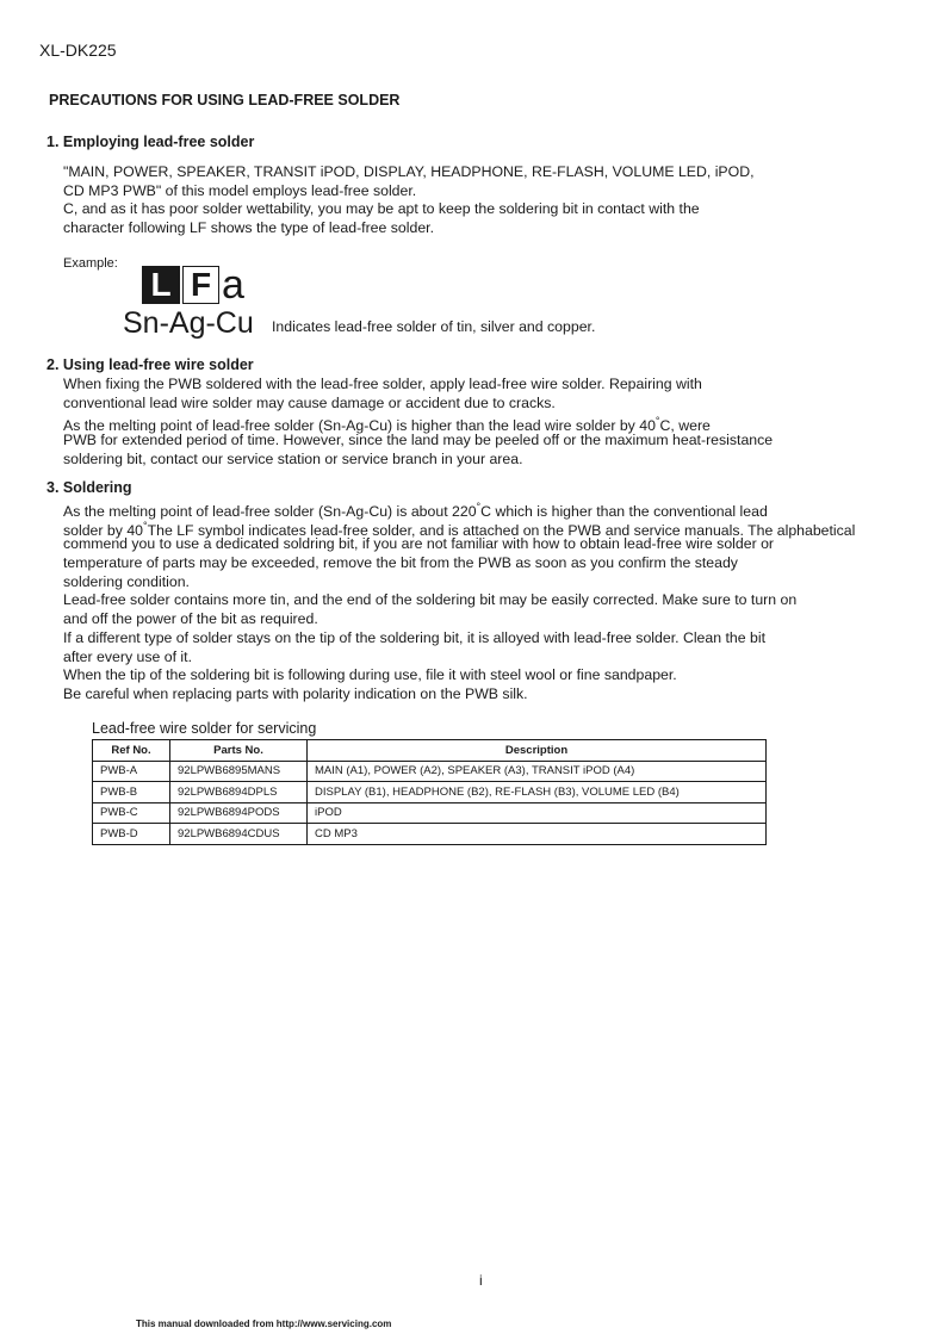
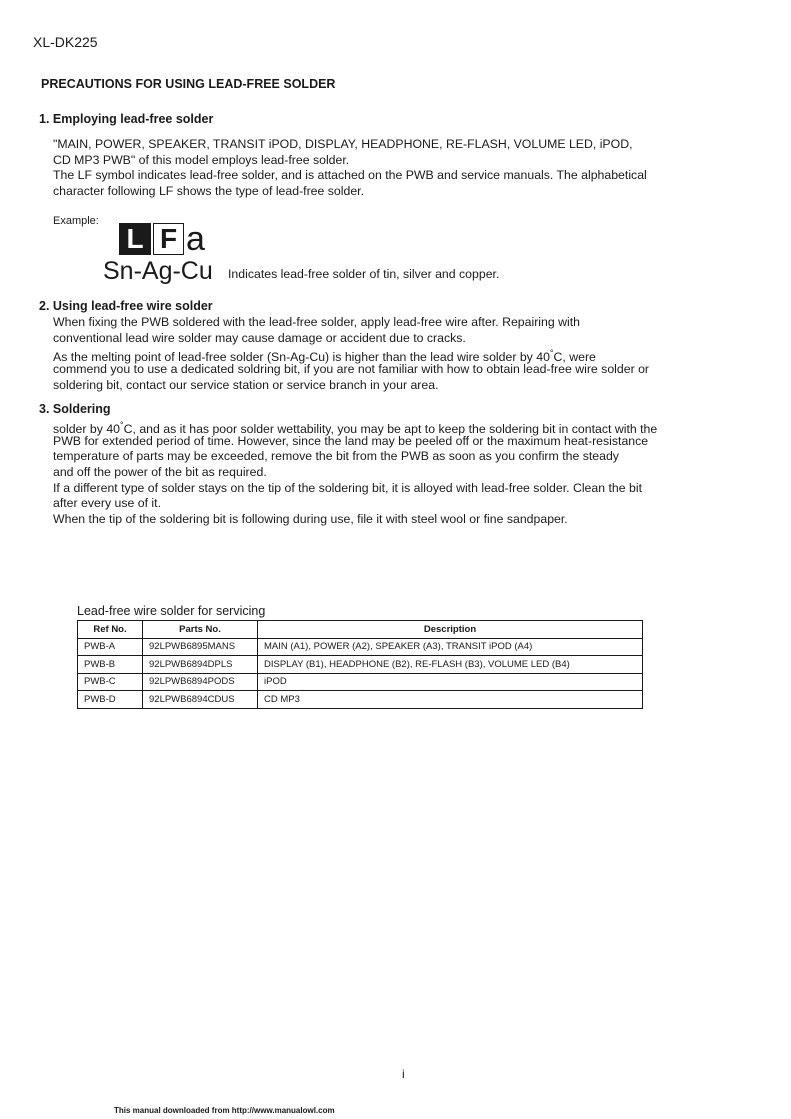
  XL-DK225
  PRECAUTIONS FOR USING LEAD-FREE SOLDER
  1. Employing lead-free solder
  "MAIN, POWER, SPEAKER, TRANSIT iPOD, DISPLAY, HEADPHONE, RE-FLASH, VOLUME LED, iPOD,
  CD MP3 PWB" of this model employs lead-free solder.
- C, and as it has poor solder wettability, you may be apt to keep the soldering bit in contact with the
+ The LF symbol indicates lead-free solder, and is attached on the PWB and service manuals. The alphabetical
  character following LF shows the type of lead-free solder.
  Example:
  L
  F
  a
  Sn-Ag-Cu
  Indicates lead-free solder of tin, silver and copper.
  2. Using lead-free wire solder
- When fixing the PWB soldered with the lead-free solder, apply lead-free wire solder. Repairing with
+ When fixing the PWB soldered with the lead-free solder, apply lead-free wire after. Repairing with
  conventional lead wire solder may cause damage or accident due to cracks.
  As the melting point of lead-free solder (Sn-Ag-Cu) is higher than the lead wire solder by 40°C, were
- PWB for extended period of time. However, since the land may be peeled off or the maximum heat-resistance
+ commend you to use a dedicated soldring bit, if you are not familiar with how to obtain lead-free wire solder or
  soldering bit, contact our service station or service branch in your area.
  3. Soldering
- As the melting point of lead-free solder (Sn-Ag-Cu) is about 220°C which is higher than the conventional lead
- solder by 40°The LF symbol indicates lead-free solder, and is attached on the PWB and service manuals. The alphabetical
+ solder by 40°C, and as it has poor solder wettability, you may be apt to keep the soldering bit in contact with the
- commend you to use a dedicated soldring bit, if you are not familiar with how to obtain lead-free wire solder or
+ PWB for extended period of time. However, since the land may be peeled off or the maximum heat-resistance
  temperature of parts may be exceeded, remove the bit from the PWB as soon as you confirm the steady
- soldering condition.
- Lead-free solder contains more tin, and the end of the soldering bit may be easily corrected. Make sure to turn on
  and off the power of the bit as required.
  If a different type of solder stays on the tip of the soldering bit, it is alloyed with lead-free solder. Clean the bit
  after every use of it.
  When the tip of the soldering bit is following during use, file it with steel wool or fine sandpaper.
- Be careful when replacing parts with polarity indication on the PWB silk.
  Lead-free wire solder for servicing
  Ref No.	Parts No.	Description
  PWB-A	92LPWB6895MANS	MAIN (A1), POWER (A2), SPEAKER (A3), TRANSIT iPOD (A4)
  PWB-B	92LPWB6894DPLS	DISPLAY (B1), HEADPHONE (B2), RE-FLASH (B3), VOLUME LED (B4)
  PWB-C	92LPWB6894PODS	iPOD
  PWB-D	92LPWB6894CDUS	CD MP3
  i
- This manual downloaded from http://www.servicing.com
+ This manual downloaded from http://www.manualowl.com
